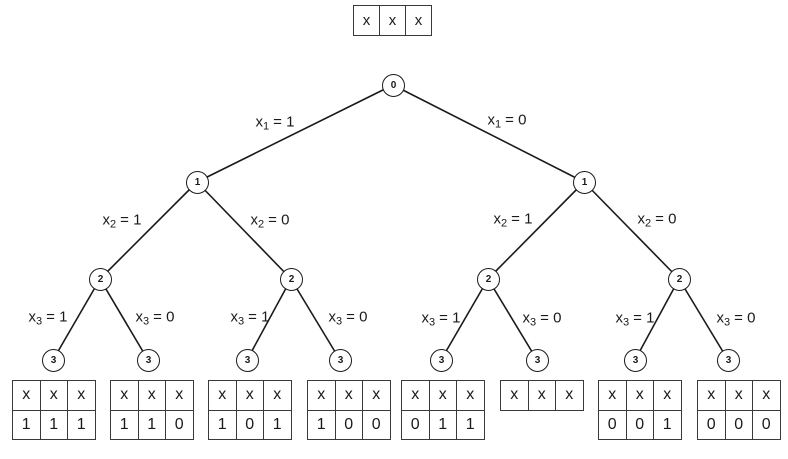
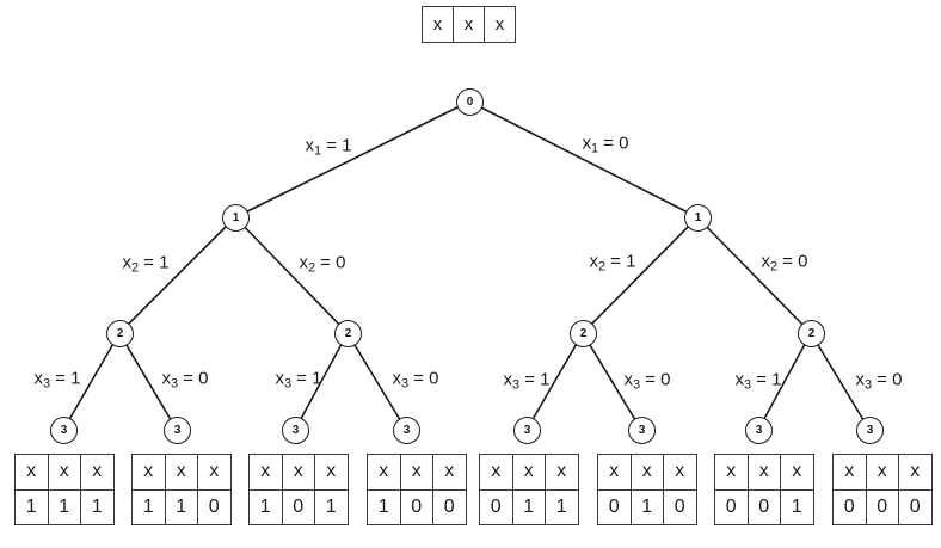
  x	x	x
  0
  1
  1
  2
  2
  2
  2
  3
  3
  3
  3
  3
  3
  3
  3
  x1 = 1
  x1 = 0
  x2 = 1
  x2 = 0
  x2 = 1
  x2 = 0
  x3 = 1
  x3 = 0
  x3 = 1
  x3 = 0
  x3 = 1
  x3 = 0
  x3 = 1
  x3 = 0
  x	x	x
  1	1	1
  x	x	x
  1	1	0
  x	x	x
  1	0	1
  x	x	x
  1	0	0
  x	x	x
  0	1	1
  x	x	x
+ 0	1	0
  x	x	x
  0	0	1
  x	x	x
  0	0	0
